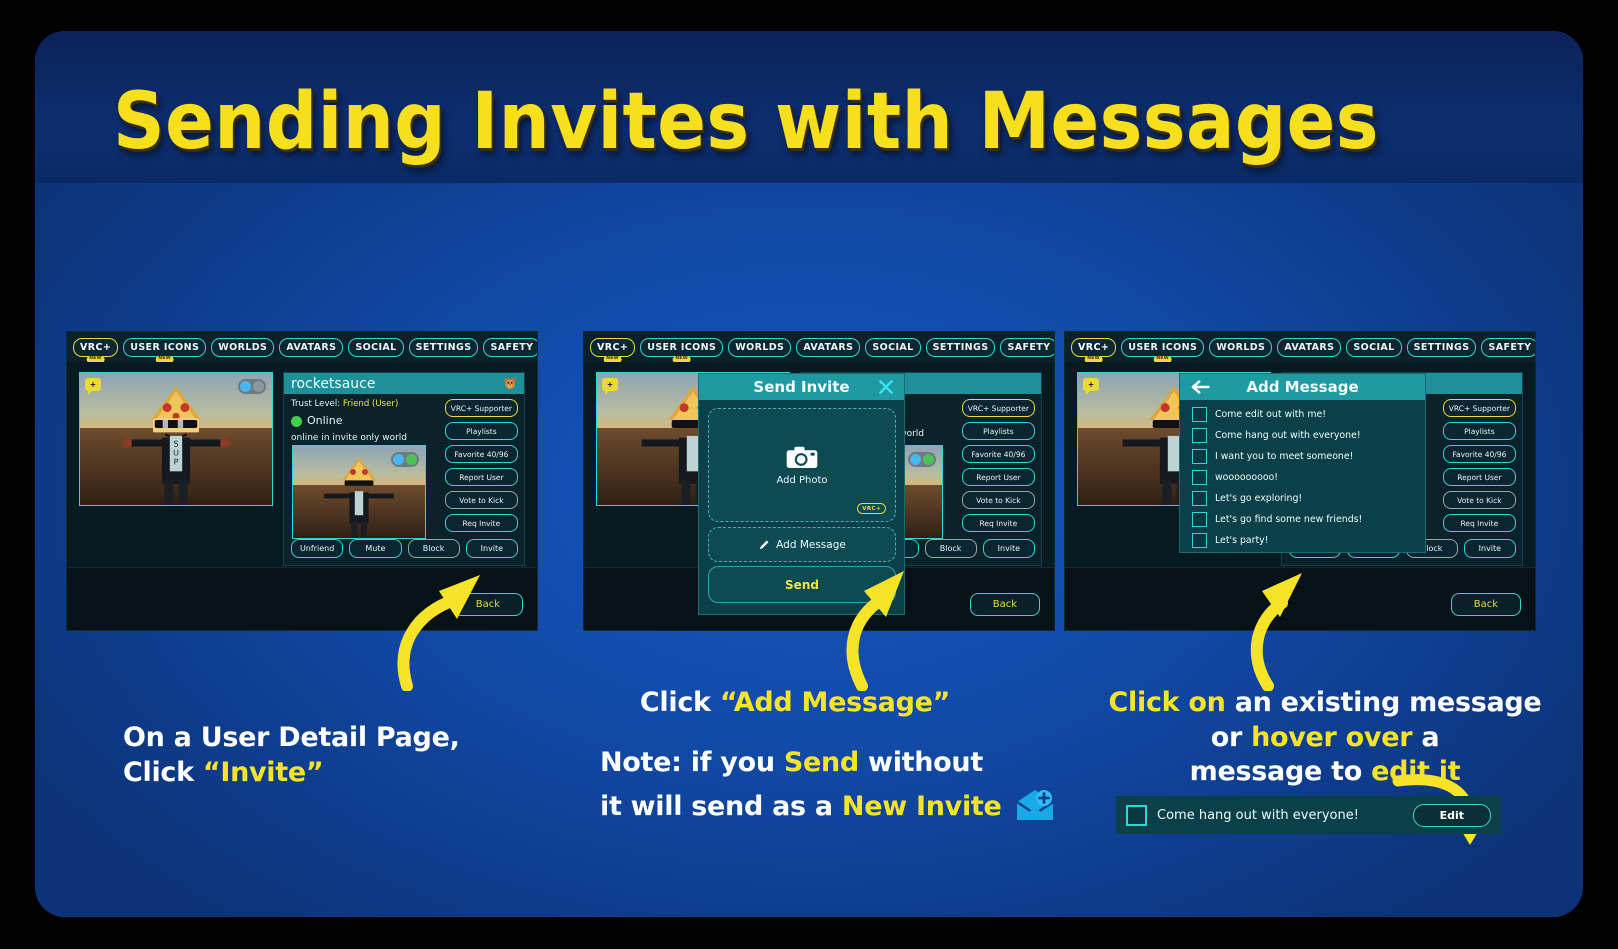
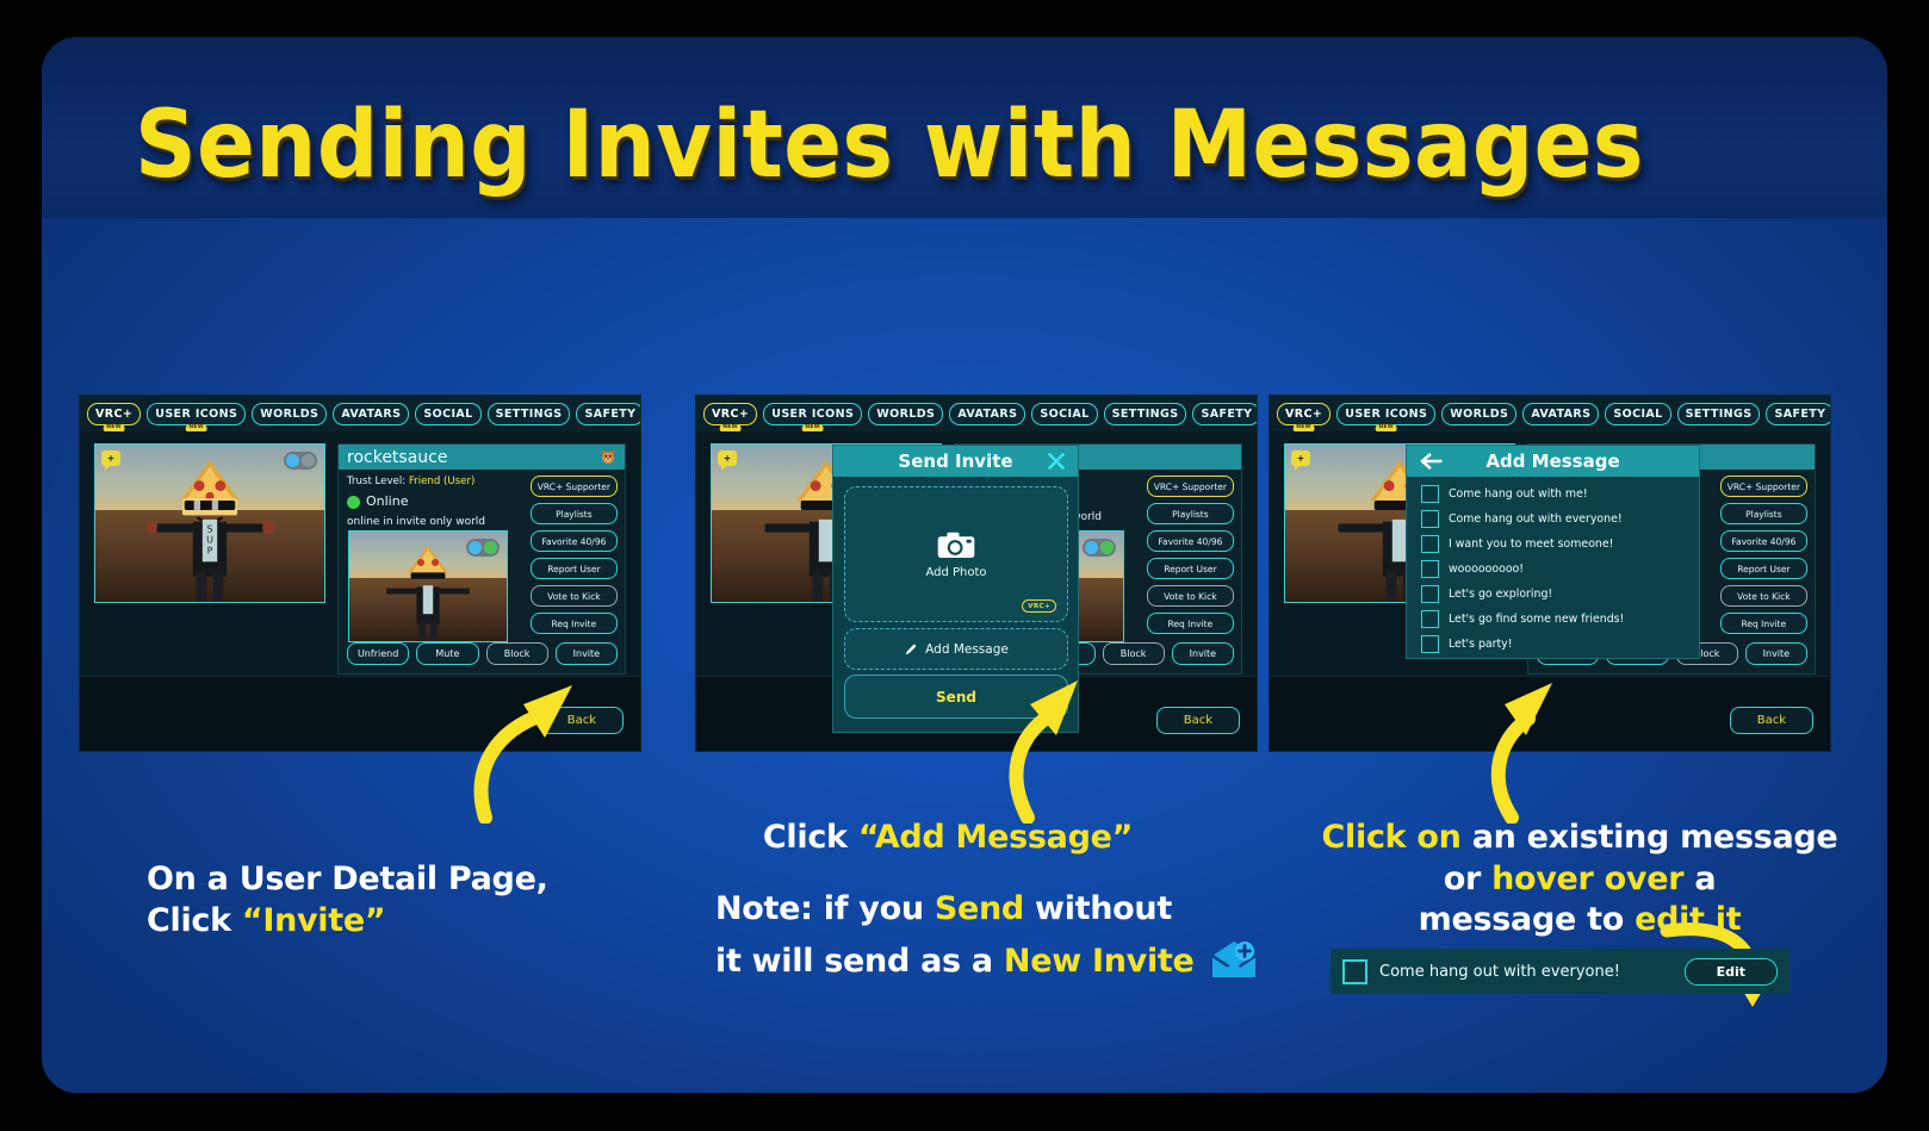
  Sending Invites with Messages
  VRC+
  USER ICONS
  WORLDS
  AVATARS
  SOCIAL
  SETTINGS
  SAFETY
  S
  U
  P
  +
  rocketsauce
  Trust Level: Friend (User)
  Online
  online in invite only world
  VRC+ Supporter
  Playlists
  Favorite 40/96
  Report User
  Vote to Kick
  Req Invite
  Unfriend
  Mute
  Block
  Invite
  Back
  VRC+
  USER ICONS
  WORLDS
  AVATARS
  SOCIAL
  SETTINGS
  SAFETY
  +
  VRC+ Supporter
  Playlists
  Favorite 40/96
  Report User
  Vote to Kick
  Req Invite
  Block
  Invite
  Back
  Send Invite
  Add Photo
  Add Message
  Send
  VRC+
  USER ICONS
  WORLDS
  AVATARS
  SOCIAL
  SETTINGS
  SAFETY
  +
  VRC+ Supporter
  Playlists
  Favorite 40/96
  Report User
  Vote to Kick
  Req Invite
  lock
  Invite
  Back
  Add Message
- Come edit out with me!
+ Come hang out with me!
  Come hang out with everyone!
  I want you to meet someone!
  wooooooooo!
  Let's go exploring!
  Let's go find some new friends!
  Let's party!
  On a User Detail Page,
  Click “Invite”
  Click “Add Message”
  Note: if you Send without
  it will send as a New Invite
  Click on an existing message
  or hover over a
  message to edit it
  Come hang out with everyone!
  Edit
